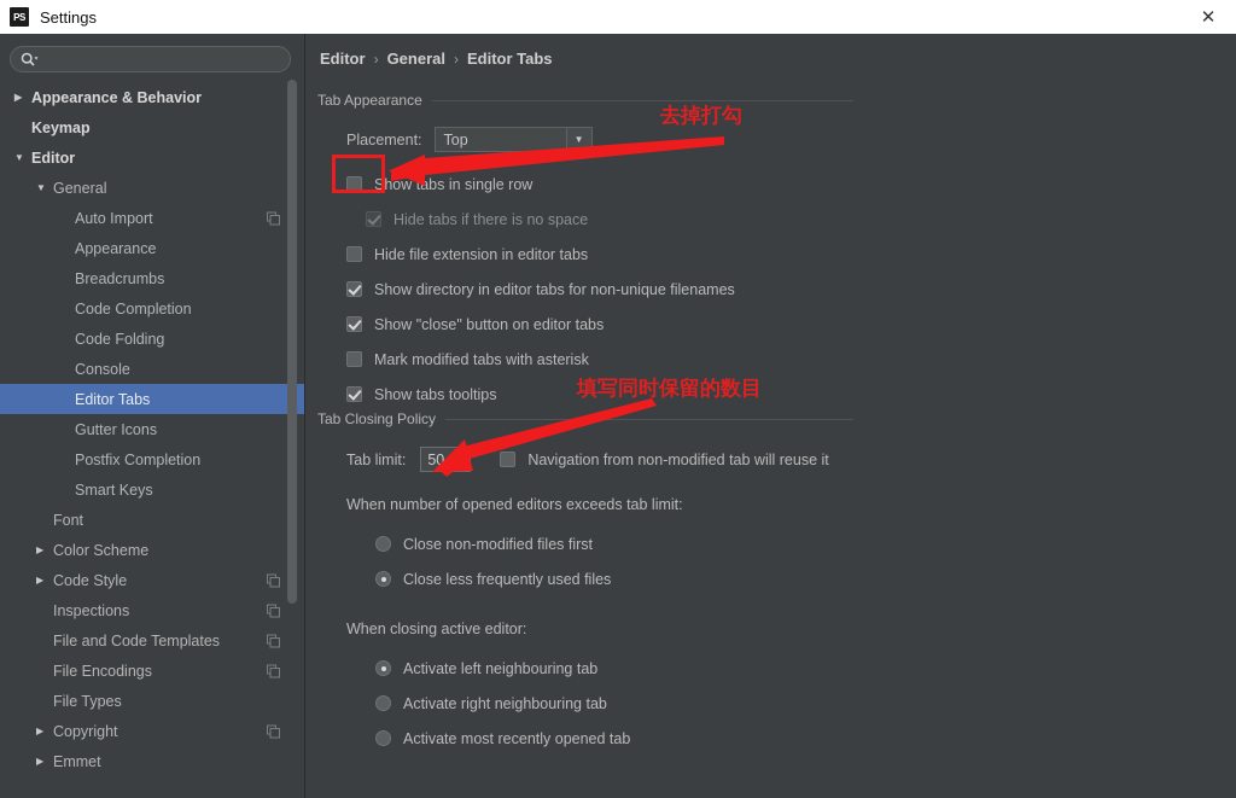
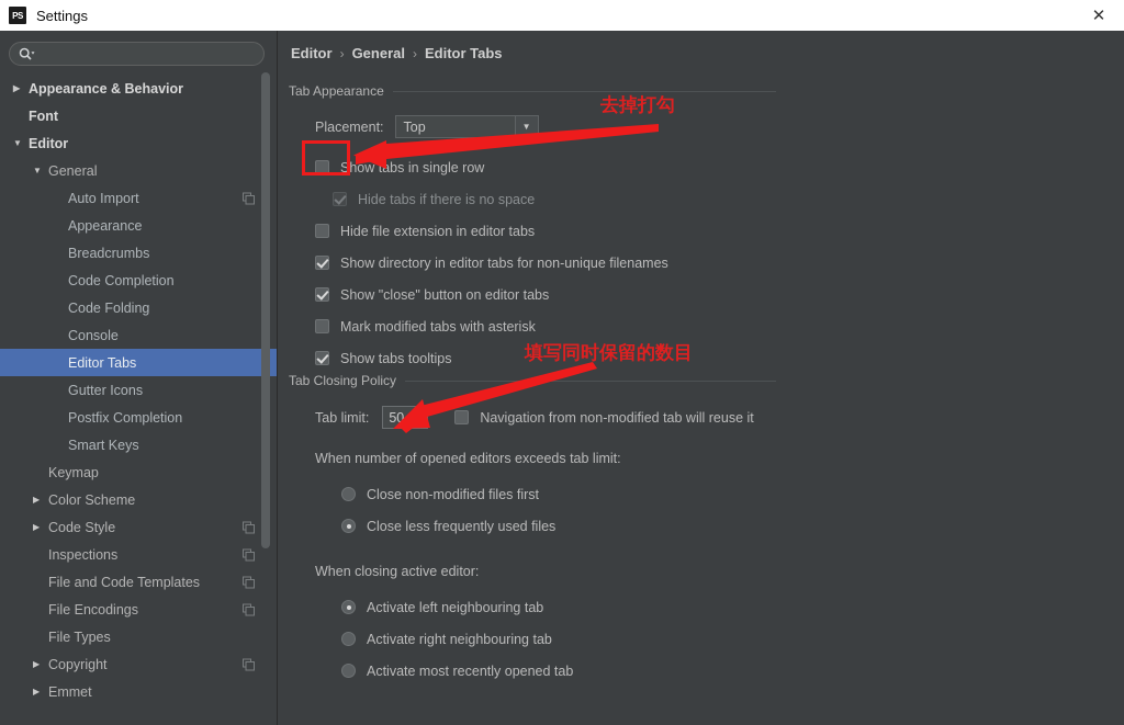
  PS
  Settings
  ✕
  ▶
  Appearance & Behavior
- Keymap
+ Font
  ▼
  Editor
  ▼
  General
  Auto Import
  Appearance
  Breadcrumbs
  Code Completion
  Code Folding
  Console
  Editor Tabs
  Gutter Icons
  Postfix Completion
  Smart Keys
- Font
+ Keymap
  ▶
  Color Scheme
  ▶
  Code Style
  Inspections
  File and Code Templates
  File Encodings
  File Types
  ▶
  Copyright
  ▶
  Emmet
  Editor
  ›
  General
  ›
  Editor Tabs
  Tab Appearance
  Placement:
  Top
  ▼
  Show tbs in single row
  Hide tabs if there is no space
  Hide file extension in editor tabs
  Show directory in editor tabs for non-unique filenames
  Show "close" button on editor tabs
  Mark modified tabs with asterisk
  Show tabs tooltips
  Tab Closing Policy
  Tab limit:
  50
  Navigation from non-modified tab will reuse it
  When number of opened editors exceeds tab limit:
  Close non-modified files first
  Close less frequently used files
  When closing active editor:
  Activate left neighbouring tab
  Activate right neighbouring tab
  Activate most recently opened tab
  去掉打勾
  填写同时保留的数目
